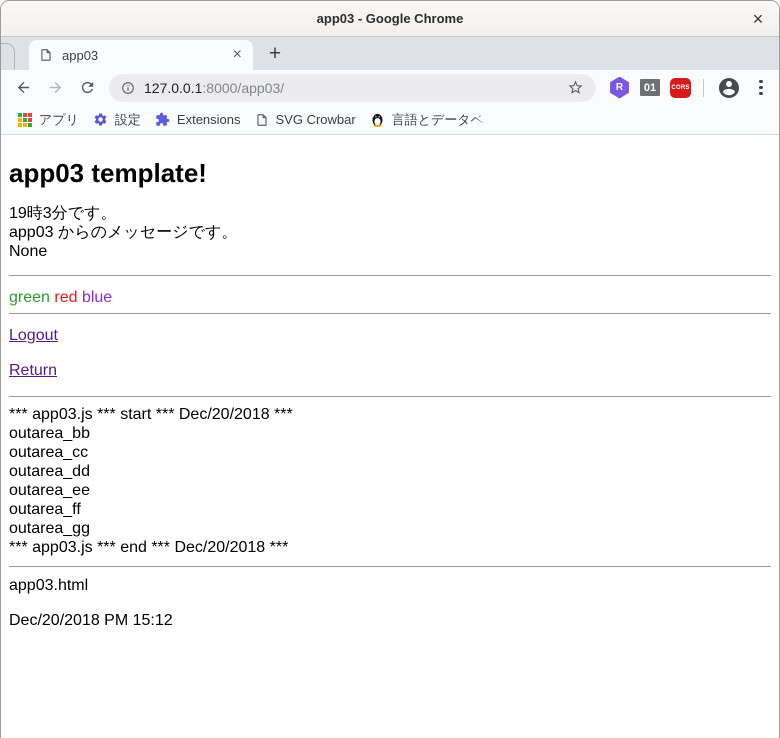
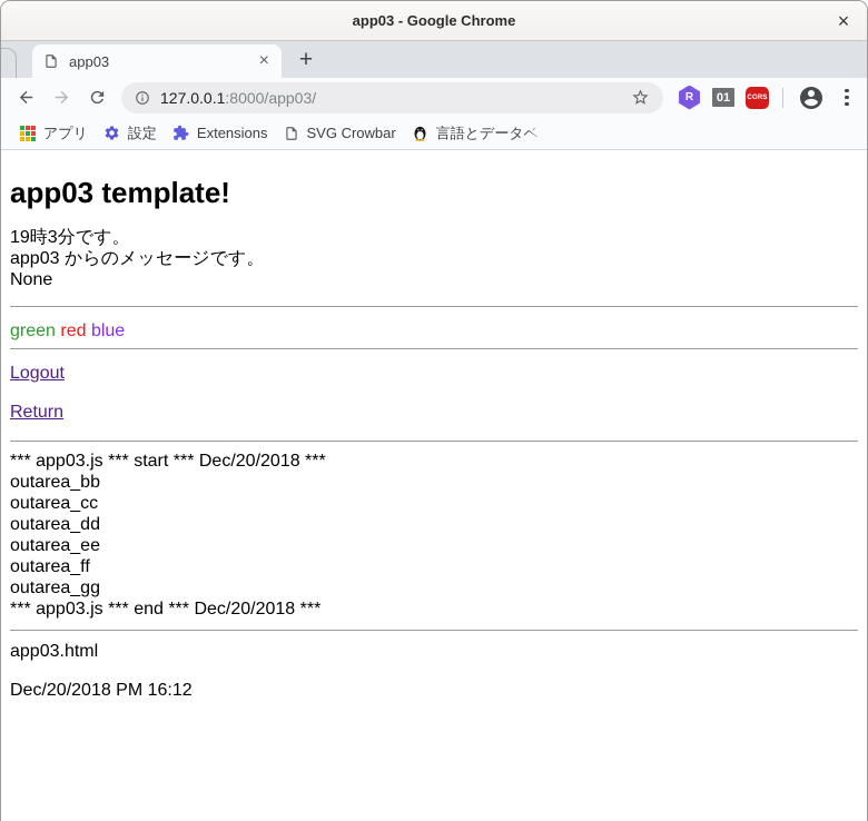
  app03 - Google Chrome
  ×
  app03
  ×
  +
  127.0.0.1:8000/app03/
  R
  01
  アプリ
  設定
  Extensions
  SVG Crowbar
  言語とデータ
  app03 template!
  19時3分です。
  app03 からのメッセージです。
  None
  green red blue
  Logout
  Return
  *** app03.js *** start *** Dec/20/2018 ***
  outarea_bb
  outarea_cc
  outarea_dd
  outarea_ee
  outarea_ff
  outarea_gg
  *** app03.js *** end *** Dec/20/2018 ***
  app03.html
- Dec/20/2018 PM 15:12
+ Dec/20/2018 PM 16:12
